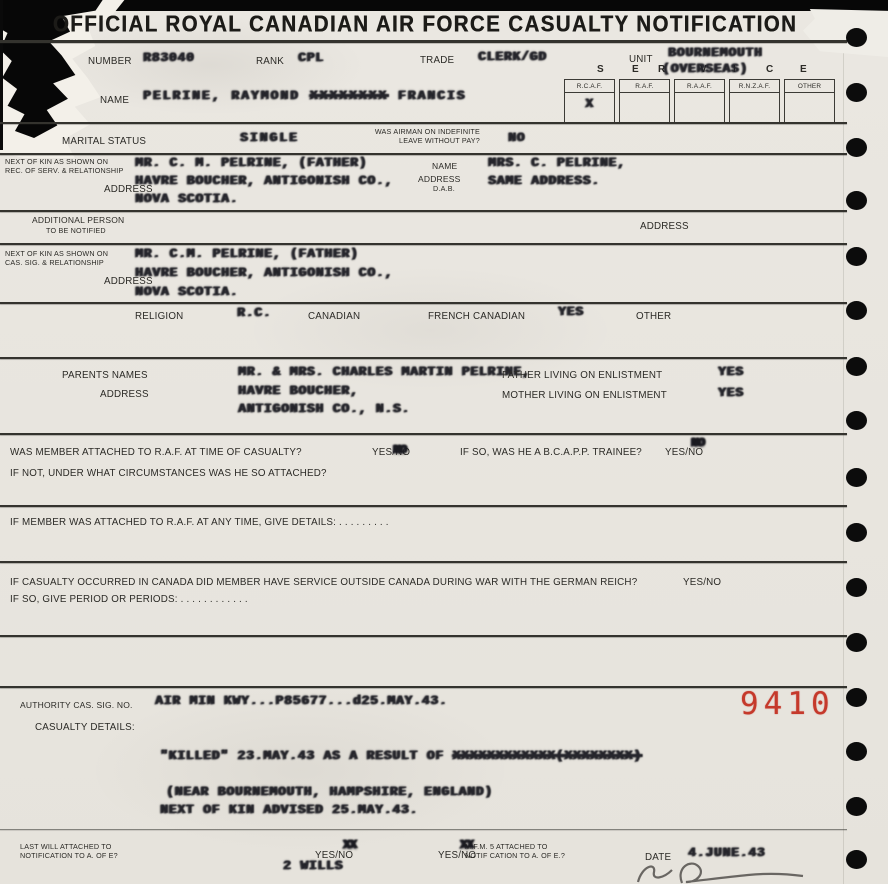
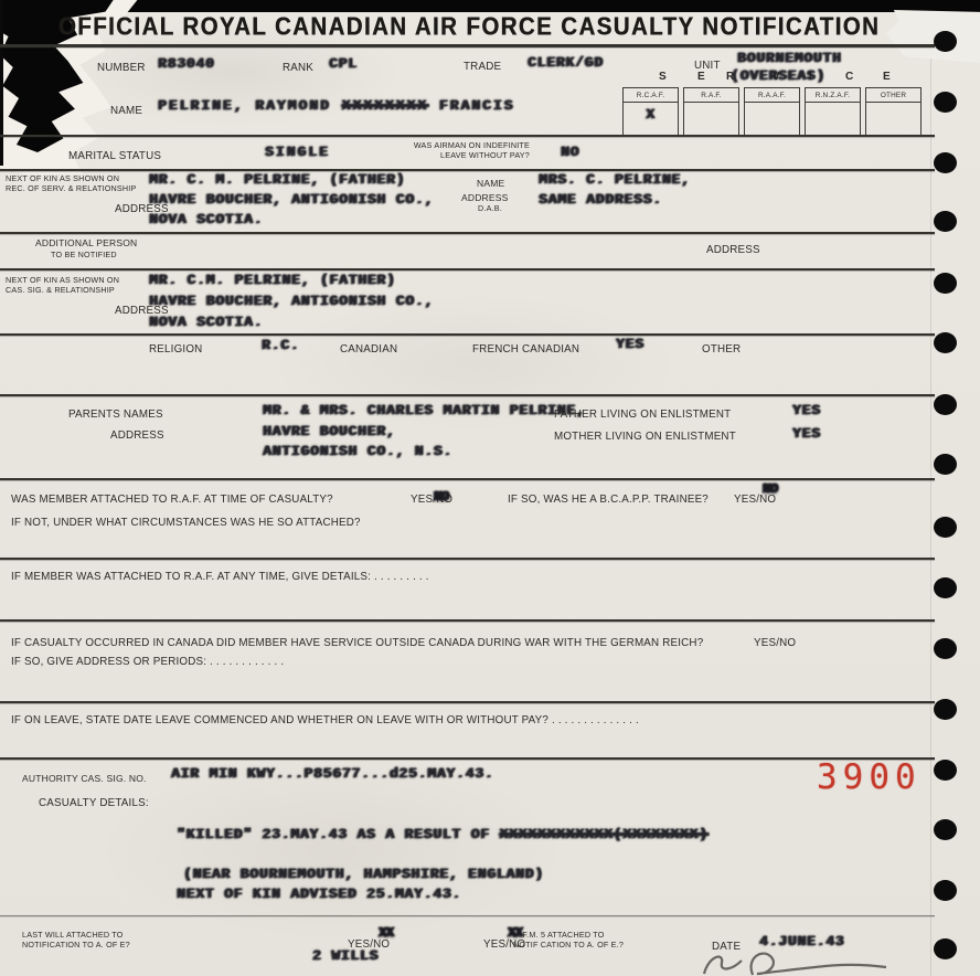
  OFFICIAL ROYAL CANADIAN AIR FORCE CASUALTY NOTIFICATION
  NUMBER
  R83040
  RANK
  CPL
  TRADE
  CLERK/GD
  UNIT
  BOURNEMOUTH
  S
  E
  R
  V
  I
  C
  E
  (OVERSEAS)
  X
  NAME
  PELRINE, RAYMOND XXXXXXXX FRANCIS
  MARITAL STATUS
  SINGLE
  WAS AIRMAN ON INDEFINITE
  LEAVE WITHOUT PAY?
  NO
  NEXT OF KIN AS SHOWN ON
  REC. OF SERV. & RELATIONSHIP
  ADDRESS
  MR. C. M. PELRINE, (FATHER)
  HAVRE BOUCHER, ANTIGONISH CO.,
  NOVA SCOTIA.
  NAME
  ADDRESS
  D.A.B.
  MRS. C. PELRINE,
  SAME ADDRESS.
  ADDITIONAL PERSON
  TO BE NOTIFIED
  ADDRESS
  NEXT OF KIN AS SHOWN ON
  CAS. SIG. & RELATIONSHIP
  ADDRESS
  MR. C.M. PELRINE, (FATHER)
  HAVRE BOUCHER, ANTIGONISH CO.,
  NOVA SCOTIA.
  RELIGION
  R.C.
  CANADIAN
  FRENCH CANADIAN
  YES
  OTHER
  PARENTS NAMES
  MR. & MRS. CHARLES MARTIN PELRINE,
  ADDRESS
  HAVRE BOUCHER,
  ANTIGONISH CO., N.S.
  FATHER LIVING ON ENLISTMENT
  YES
  MOTHER LIVING ON ENLISTMENT
  YES
  WAS MEMBER ATTACHED TO R.A.F. AT TIME OF CASUALTY?
  YES/NO
  NO
  IF SO, WAS HE A B.C.A.P.P. TRAINEE?
  YES/NO
  NO
  IF NOT, UNDER WHAT CIRCUMSTANCES WAS HE SO ATTACHED?
  IF MEMBER WAS ATTACHED TO R.A.F. AT ANY TIME, GIVE DETAILS: . . . . . . . . .
  IF CASUALTY OCCURRED IN CANADA DID MEMBER HAVE SERVICE OUTSIDE CANADA DURING WAR WITH THE GERMAN REICH?
  YES/NO
- IF SO, GIVE PERIOD OR PERIODS: . . . . . . . . . . . .
+ IF SO, GIVE ADDRESS OR PERIODS: . . . . . . . . . . . .
+ IF ON LEAVE, STATE DATE LEAVE COMMENCED AND WHETHER ON LEAVE WITH OR WITHOUT PAY? . . . . . . . . . . . . . .
  AUTHORITY CAS. SIG. NO.
  AIR MIN KWY...P85677...d25.MAY.43.
- 9410
+ 3900
  CASUALTY DETAILS:
  "KILLED" 23.MAY.43 AS A RESULT OF XXXXXXXXXXXX(XXXXXXXX)
  (NEAR BOURNEMOUTH, HAMPSHIRE, ENGLAND)
  NEXT OF KIN ADVISED 25.MAY.43.
  LAST WILL ATTACHED TO
  NOTIFICATION TO A. OF E?
  YES/NO
  XX
  2 WILLS
  M.F.M. 5 ATTACHED TO
  NOTIF CATION TO A. OF E.?
  YES/NO
  XX
  DATE
  4.JUNE.43
